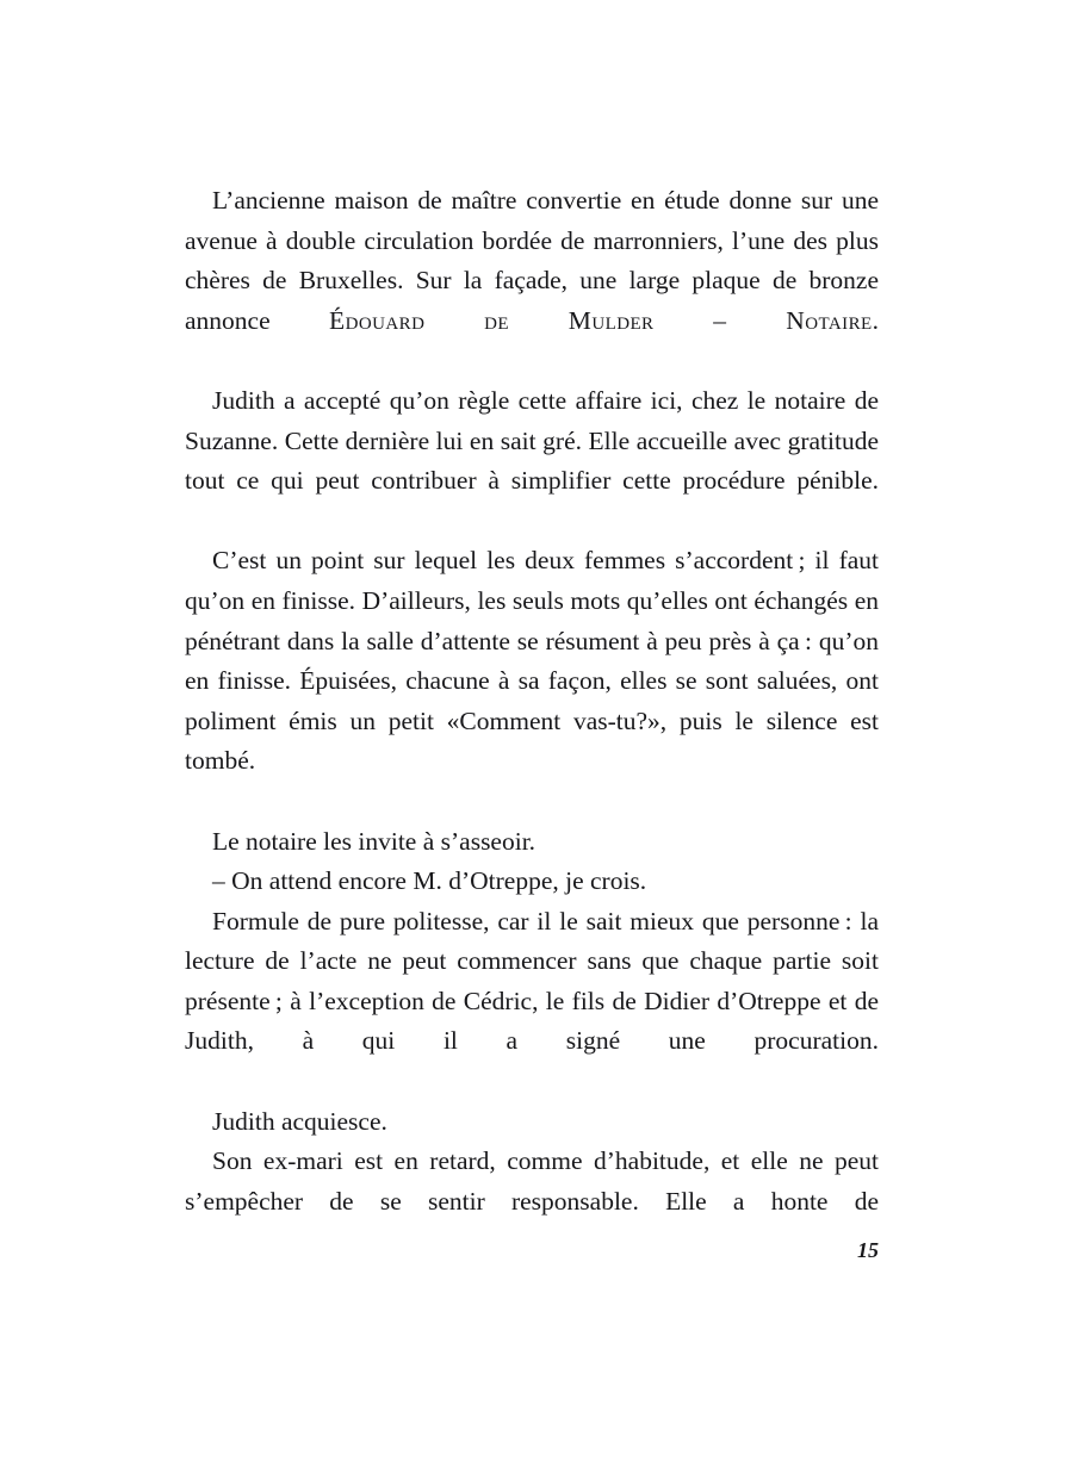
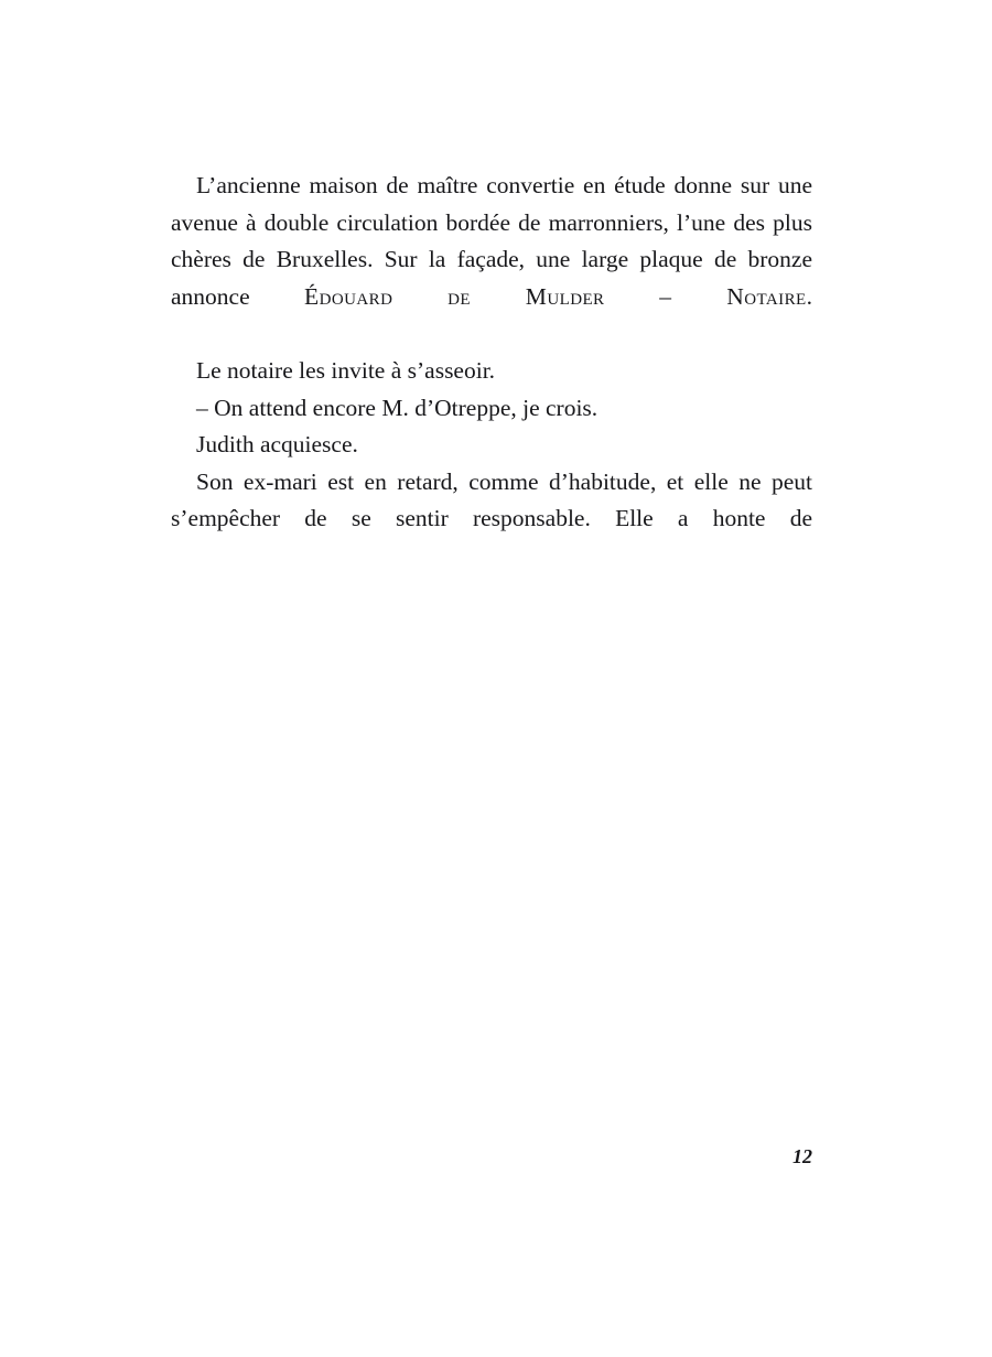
  L’ancienne maison de maître convertie en étude donne sur une avenue à double circulation bordée de marronniers, l’une des plus chères de Bruxelles. Sur la façade, une large plaque de bronze annonce Édouard de Mulder – Notaire.
- Judith a accepté qu’on règle cette affaire ici, chez le notaire de Suzanne. Cette dernière lui en sait gré. Elle accueille avec gratitude tout ce qui peut contribuer à simplifier cette procédure pénible.
- C’est un point sur lequel les deux femmes s’accordent ; il faut qu’on en finisse. D’ailleurs, les seuls mots qu’elles ont échangés en pénétrant dans la salle d’attente se résument à peu près à ça : qu’on en finisse. Épuisées, chacune à sa façon, elles se sont saluées, ont poliment émis un petit «Comment vas-tu?», puis le silence est tombé.
  Le notaire les invite à s’asseoir.
  – On attend encore M. d’Otreppe, je crois.
- Formule de pure politesse, car il le sait mieux que personne : la lecture de l’acte ne peut commencer sans que chaque partie soit présente ; à l’exception de Cédric, le fils de Didier d’Otreppe et de Judith, à qui il a signé une procuration.
  Judith acquiesce.
  Son ex-mari est en retard, comme d’habitude, et elle ne peut s’empêcher de se sentir responsable. Elle a honte de
- 15
+ 12
